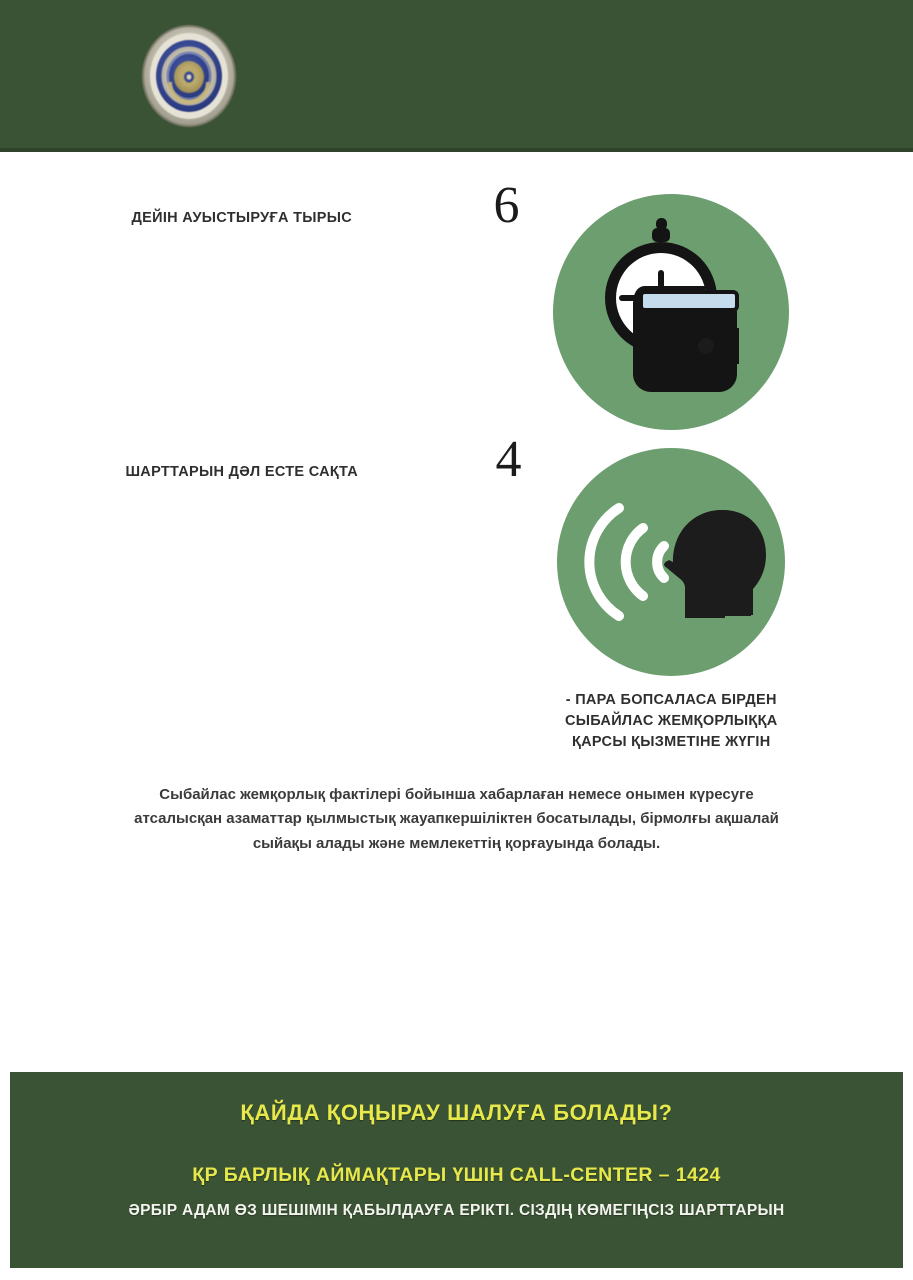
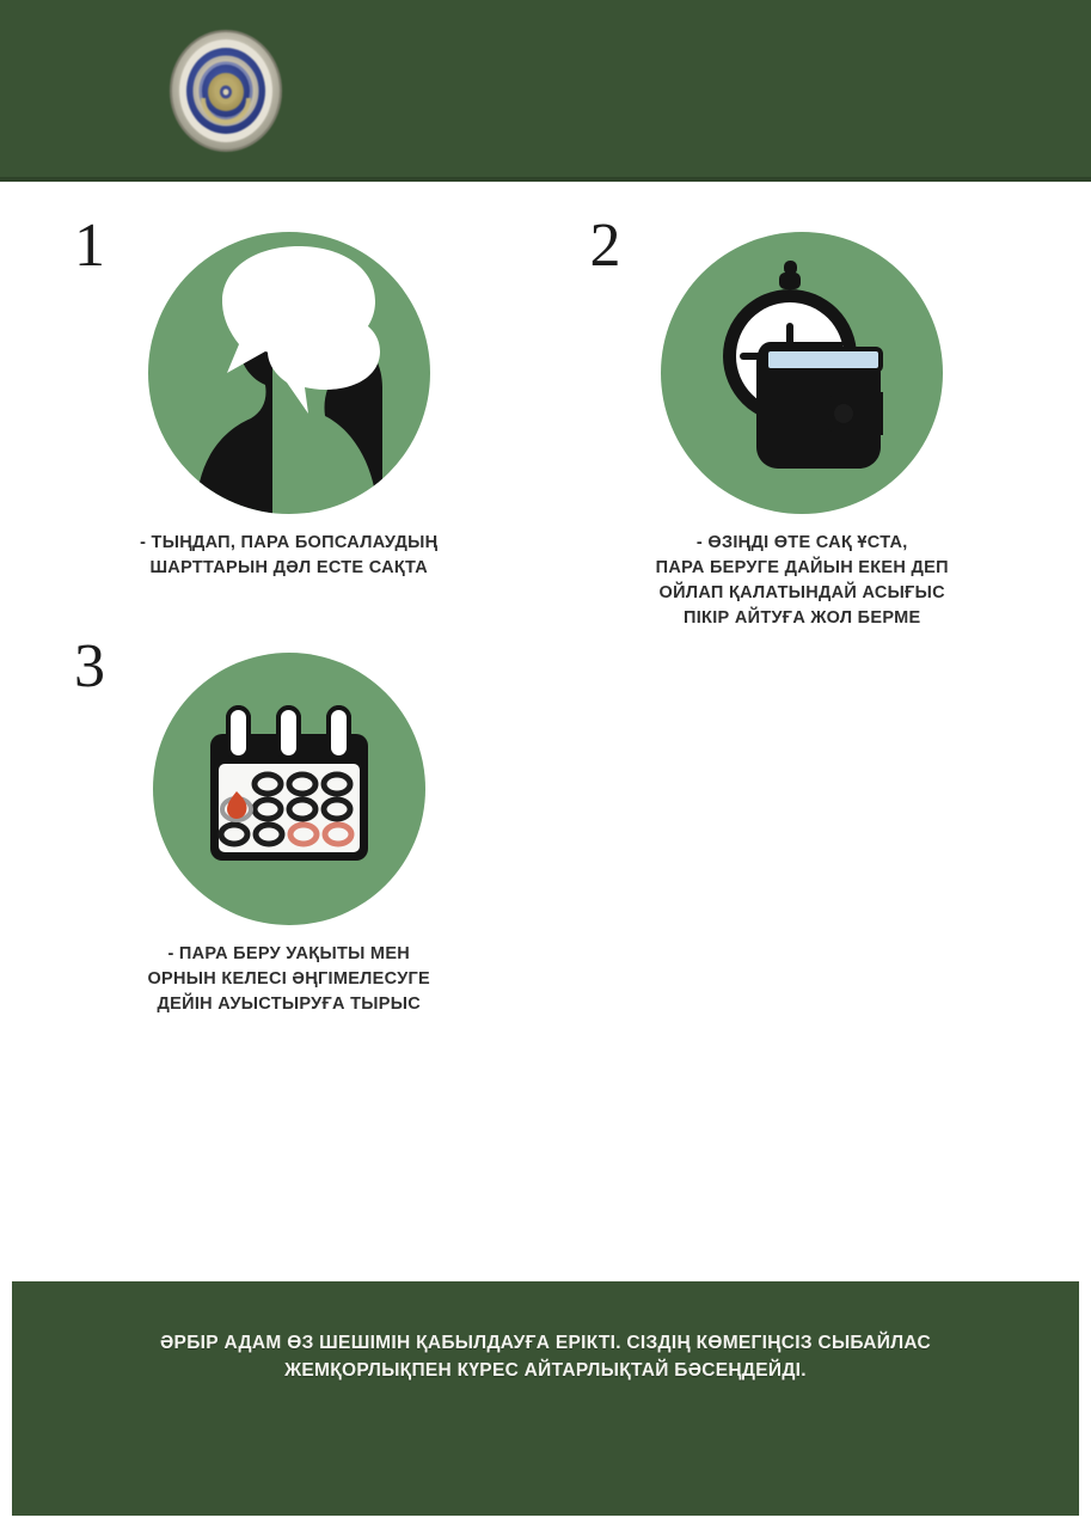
+ 1
+ - ТЫҢДАП, ПАРА БОПСАЛАУДЫҢ
- ДЕЙІН АУЫСТЫРУҒА ТЫРЫС
+ ШАРТТАРЫН ДӘЛ ЕСТЕ САҚТА
- 6
+ 2
+ - ӨЗІҢДІ ӨТЕ САҚ ҰСТА,
+ ПАРА БЕРУГЕ ДАЙЫН ЕКЕН ДЕП
+ ОЙЛАП ҚАЛАТЫНДАЙ АСЫҒЫС
+ ПІКІР АЙТУҒА ЖОЛ БЕРМЕ
+ 3
+ - ПАРА БЕРУ УАҚЫТЫ МЕН
+ ОРНЫН КЕЛЕСІ ӘҢГІМЕЛЕСУГЕ
- ШАРТТАРЫН ДӘЛ ЕСТЕ САҚТА
+ ДЕЙІН АУЫСТЫРУҒА ТЫРЫС
- 4
- - ПАРА БОПСАЛАСА БІРДЕН
- СЫБАЙЛАС ЖЕМҚОРЛЫҚҚА
- ҚАРСЫ ҚЫЗМЕТІНЕ ЖҮГІН
- Сыбайлас жемқорлық фактілері бойынша хабарлаған немесе онымен күресуге
- атсалысқан азаматтар қылмыстық жауапкершіліктен босатылады, бірмолғы ақшалай
- сыйақы алады және мемлекеттің қорғауында болады.
- ҚАЙДА ҚОҢЫРАУ ШАЛУҒА БОЛАДЫ?
- ҚР БАРЛЫҚ АЙМАҚТАРЫ ҮШІН CALL-CENTER – 1424
- ӘРБІР АДАМ ӨЗ ШЕШІМІН ҚАБЫЛДАУҒА ЕРІКТІ. СІЗДІҢ КӨМЕГІҢСІЗ ШАРТТАРЫН
+ ӘРБІР АДАМ ӨЗ ШЕШІМІН ҚАБЫЛДАУҒА ЕРІКТІ. СІЗДІҢ КӨМЕГІҢСІЗ СЫБАЙЛАС
+ ЖЕМҚОРЛЫҚПЕН КҮРЕС АЙТАРЛЫҚТАЙ БӘСЕҢДЕЙДІ.
